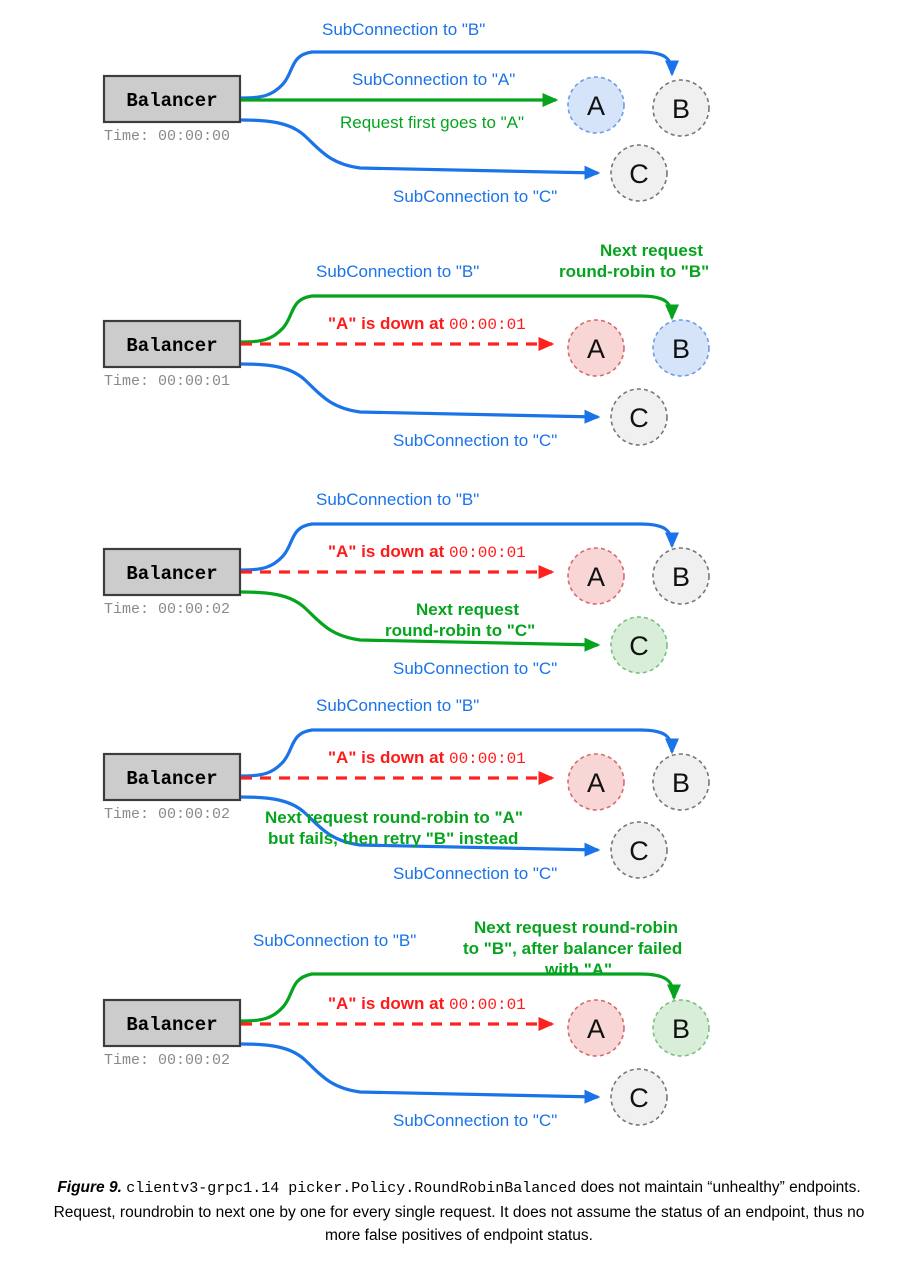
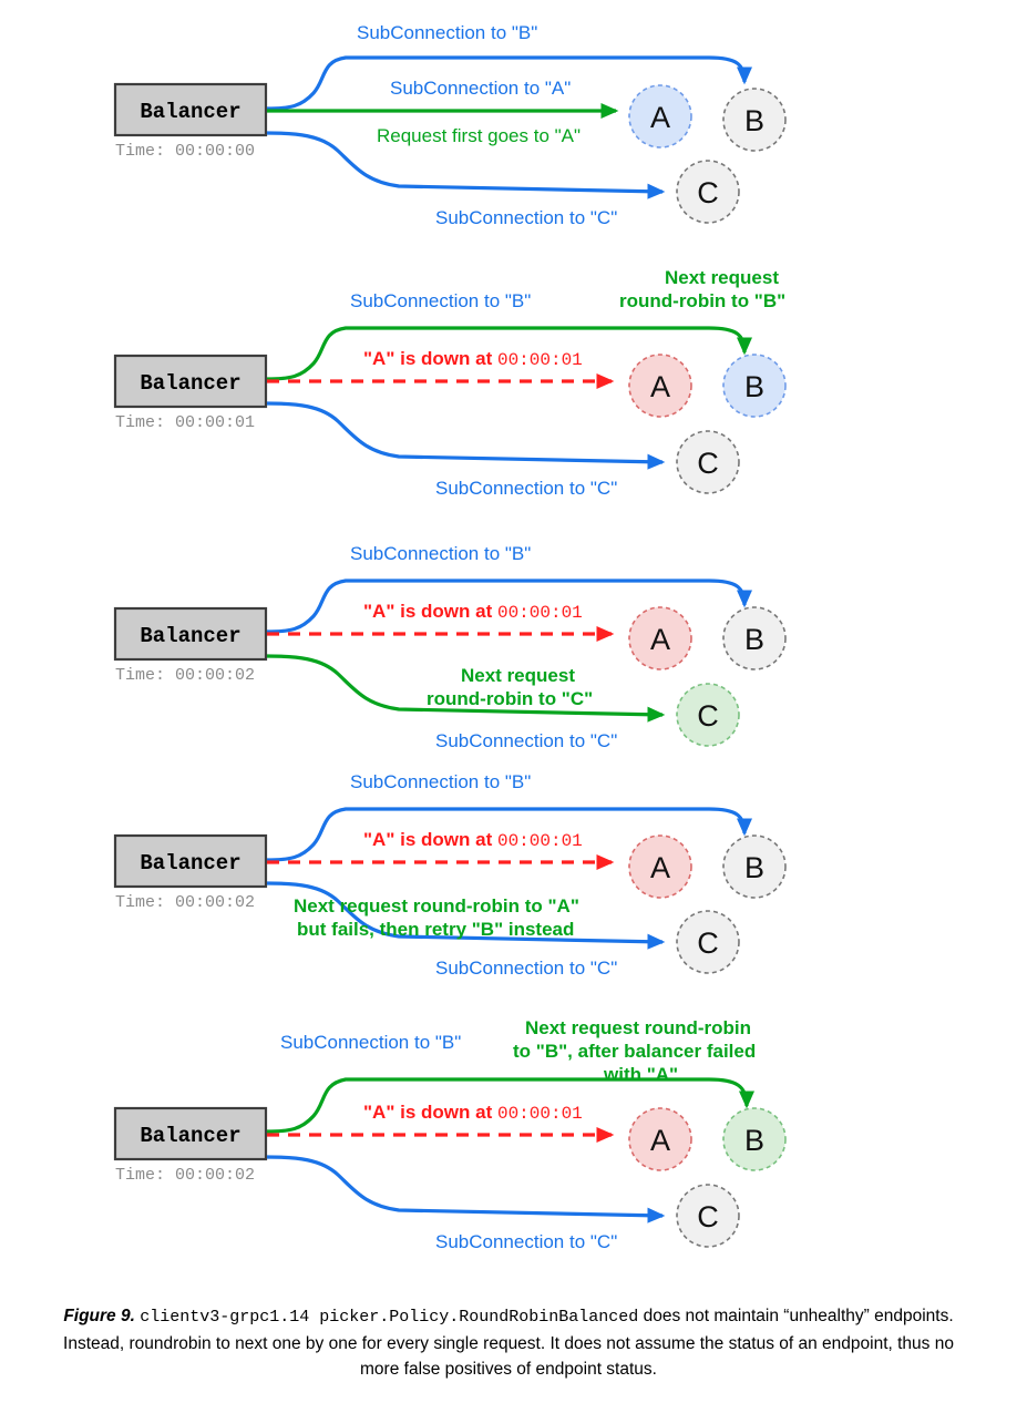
  Balancer
  Time: 00:00:00
  SubConnection to "B"
  SubConnection to "A"
  Request first goes to "A"
  SubConnection to "C"
  A
  B
  C
  Balancer
  Time: 00:00:01
  SubConnection to "B"
  Next request
  round-robin to "B"
  "A" is down at 00:00:01
  SubConnection to "C"
  A
  B
  C
  Balancer
  Time: 00:00:02
  SubConnection to "B"
  "A" is down at 00:00:01
  Next request
  round-robin to "C"
  SubConnection to "C"
  A
  B
  C
  Balancer
  Time: 00:00:02
  SubConnection to "B"
  "A" is down at 00:00:01
  Next request round-robin to "A"
  but fails, then retry "B" instead
  SubConnection to "C"
  A
  B
  C
  Balancer
  Time: 00:00:02
  SubConnection to "B"
  Next request round-robin
  to "B", after balancer failed
  with "A"
  "A" is down at 00:00:01
  SubConnection to "C"
  A
  B
  C
- Figure 9. clientv3-grpc1.14 picker.Policy.RoundRobinBalanced does not maintain “unhealthy” endpoints. Request, roundrobin to next one by one for every single request. It does not assume the status of an endpoint, thus no more false positives of endpoint status.
+ Figure 9. clientv3-grpc1.14 picker.Policy.RoundRobinBalanced does not maintain “unhealthy” endpoints. Instead, roundrobin to next one by one for every single request. It does not assume the status of an endpoint, thus no more false positives of endpoint status.
